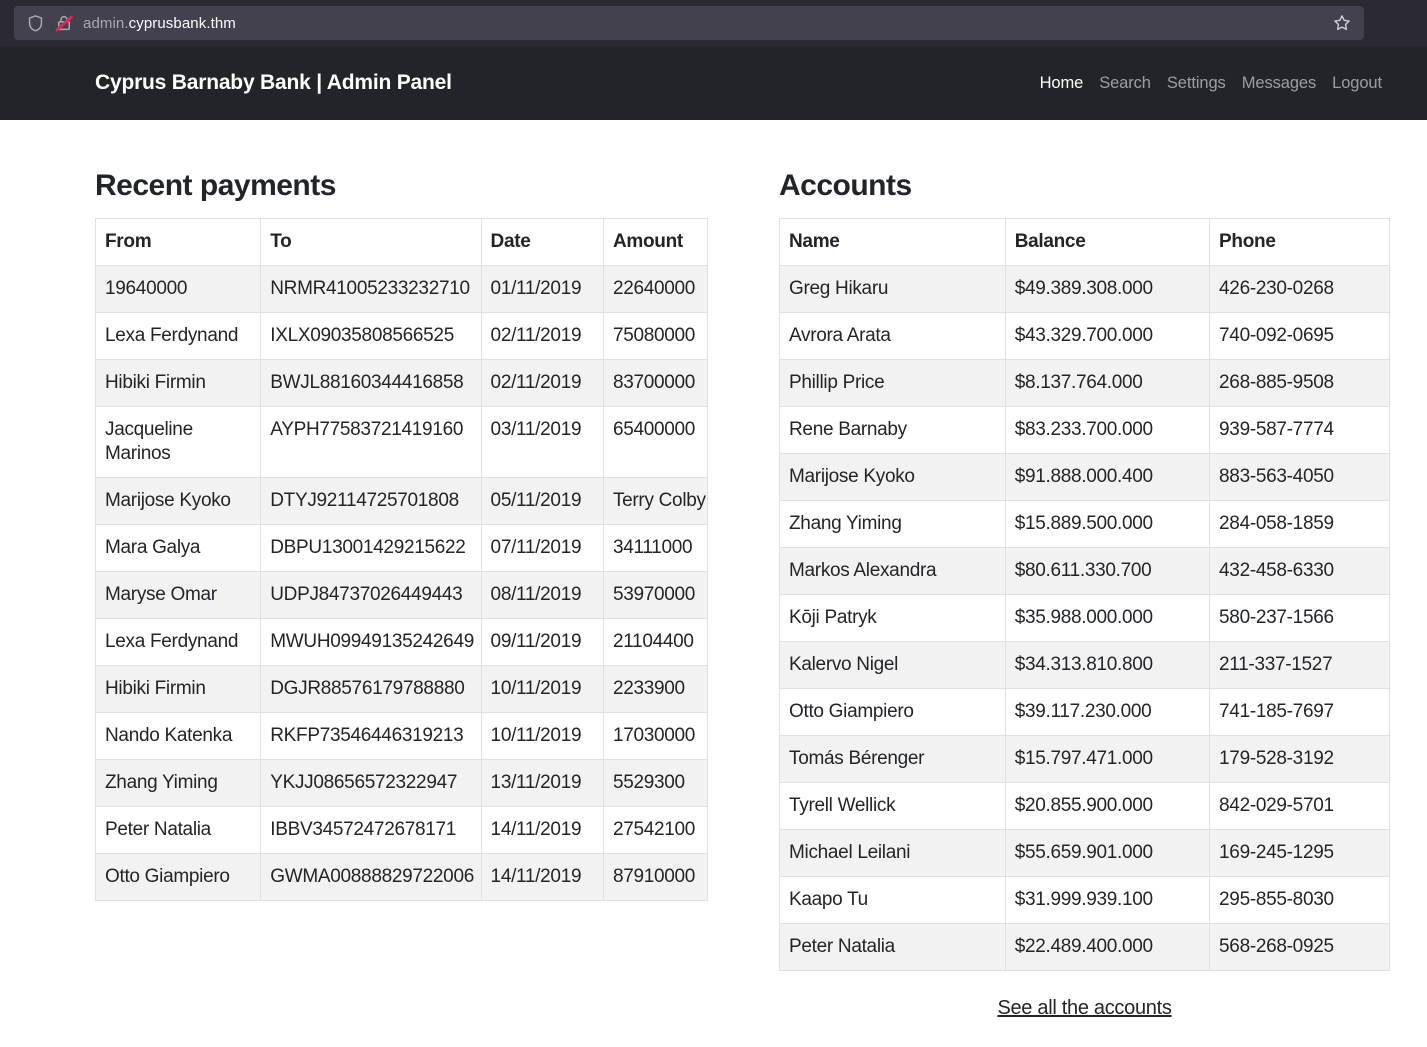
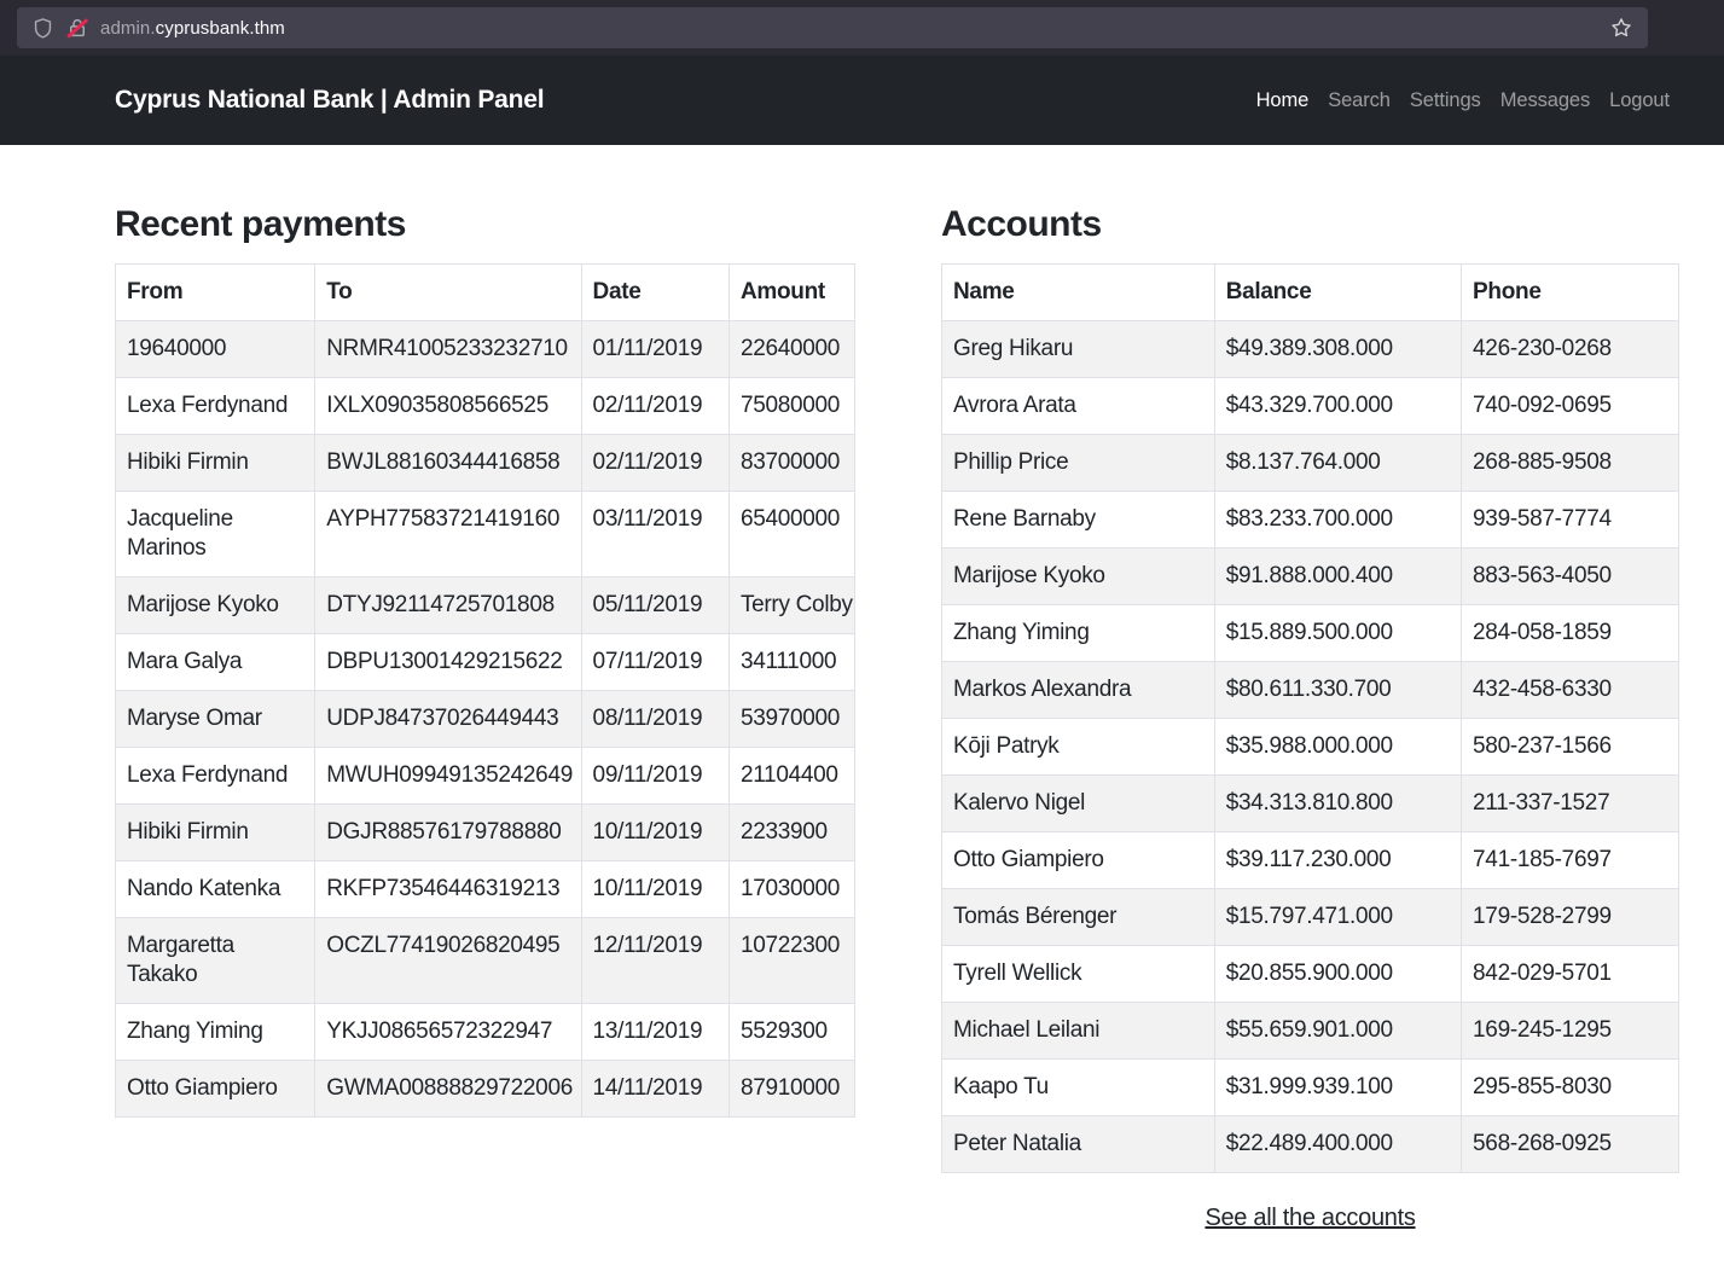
  admin.cyprusbank.thm
- Cyprus Barnaby Bank | Admin Panel
+ Cyprus National Bank | Admin Panel
  Home
  Search
  Settings
  Messages
  Logout
  Recent payments
  From	To	Date	Amount
  19640000	NRMR41005233232710	01/11/2019	22640000
  Lexa Ferdynand	IXLX09035808566525	02/11/2019	75080000
  Hibiki Firmin	BWJL88160344416858	02/11/2019	83700000
  Jacqueline Marinos	AYPH77583721419160	03/11/2019	65400000
  Marijose Kyoko	DTYJ92114725701808	05/11/2019	Terry Colby
  Mara Galya	DBPU13001429215622	07/11/2019	34111000
  Maryse Omar	UDPJ84737026449443	08/11/2019	53970000
  Lexa Ferdynand	MWUH09949135242649	09/11/2019	21104400
  Hibiki Firmin	DGJR88576179788880	10/11/2019	2233900
  Nando Katenka	RKFP73546446319213	10/11/2019	17030000
+ Margaretta Takako	OCZL77419026820495	12/11/2019	10722300
  Zhang Yiming	YKJJ08656572322947	13/11/2019	5529300
- Peter Natalia	IBBV34572472678171	14/11/2019	27542100
  Otto Giampiero	GWMA00888829722006	14/11/2019	87910000
  Accounts
  Name	Balance	Phone
  Greg Hikaru	$49.389.308.000	426-230-0268
  Avrora Arata	$43.329.700.000	740-092-0695
  Phillip Price	$8.137.764.000	268-885-9508
  Rene Barnaby	$83.233.700.000	939-587-7774
  Marijose Kyoko	$91.888.000.400	883-563-4050
  Zhang Yiming	$15.889.500.000	284-058-1859
  Markos Alexandra	$80.611.330.700	432-458-6330
  Kōji Patryk	$35.988.000.000	580-237-1566
  Kalervo Nigel	$34.313.810.800	211-337-1527
  Otto Giampiero	$39.117.230.000	741-185-7697
- Tomás Bérenger	$15.797.471.000	179-528-3192
+ Tomás Bérenger	$15.797.471.000	179-528-2799
  Tyrell Wellick	$20.855.900.000	842-029-5701
  Michael Leilani	$55.659.901.000	169-245-1295
  Kaapo Tu	$31.999.939.100	295-855-8030
  Peter Natalia	$22.489.400.000	568-268-0925
  See all the accounts
